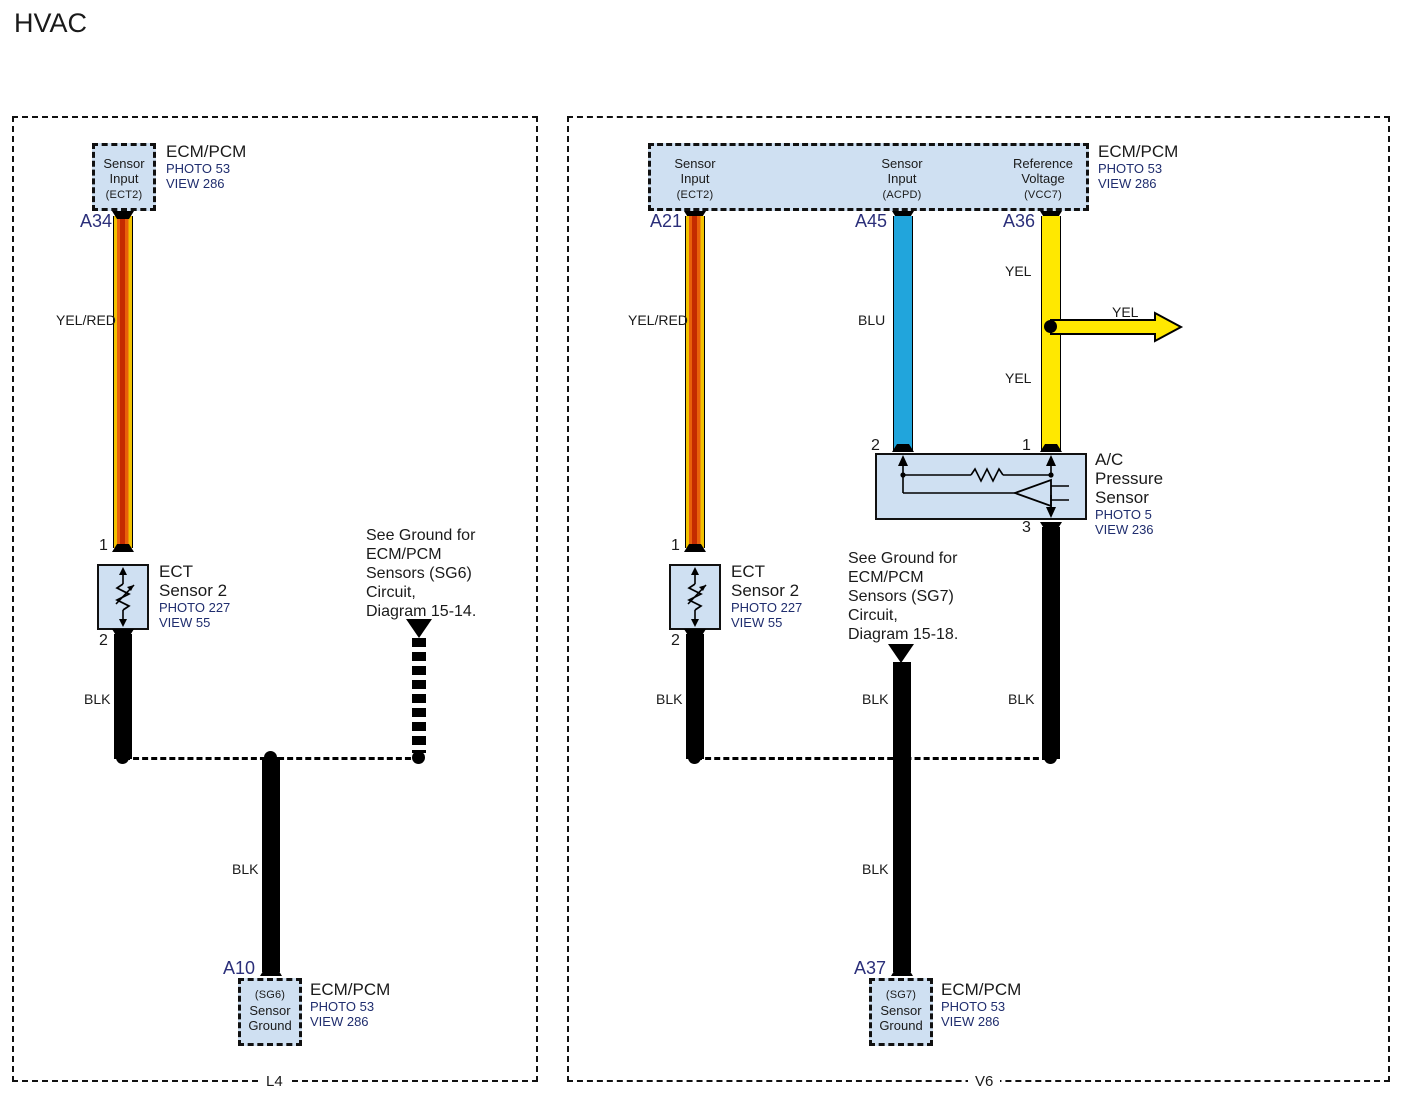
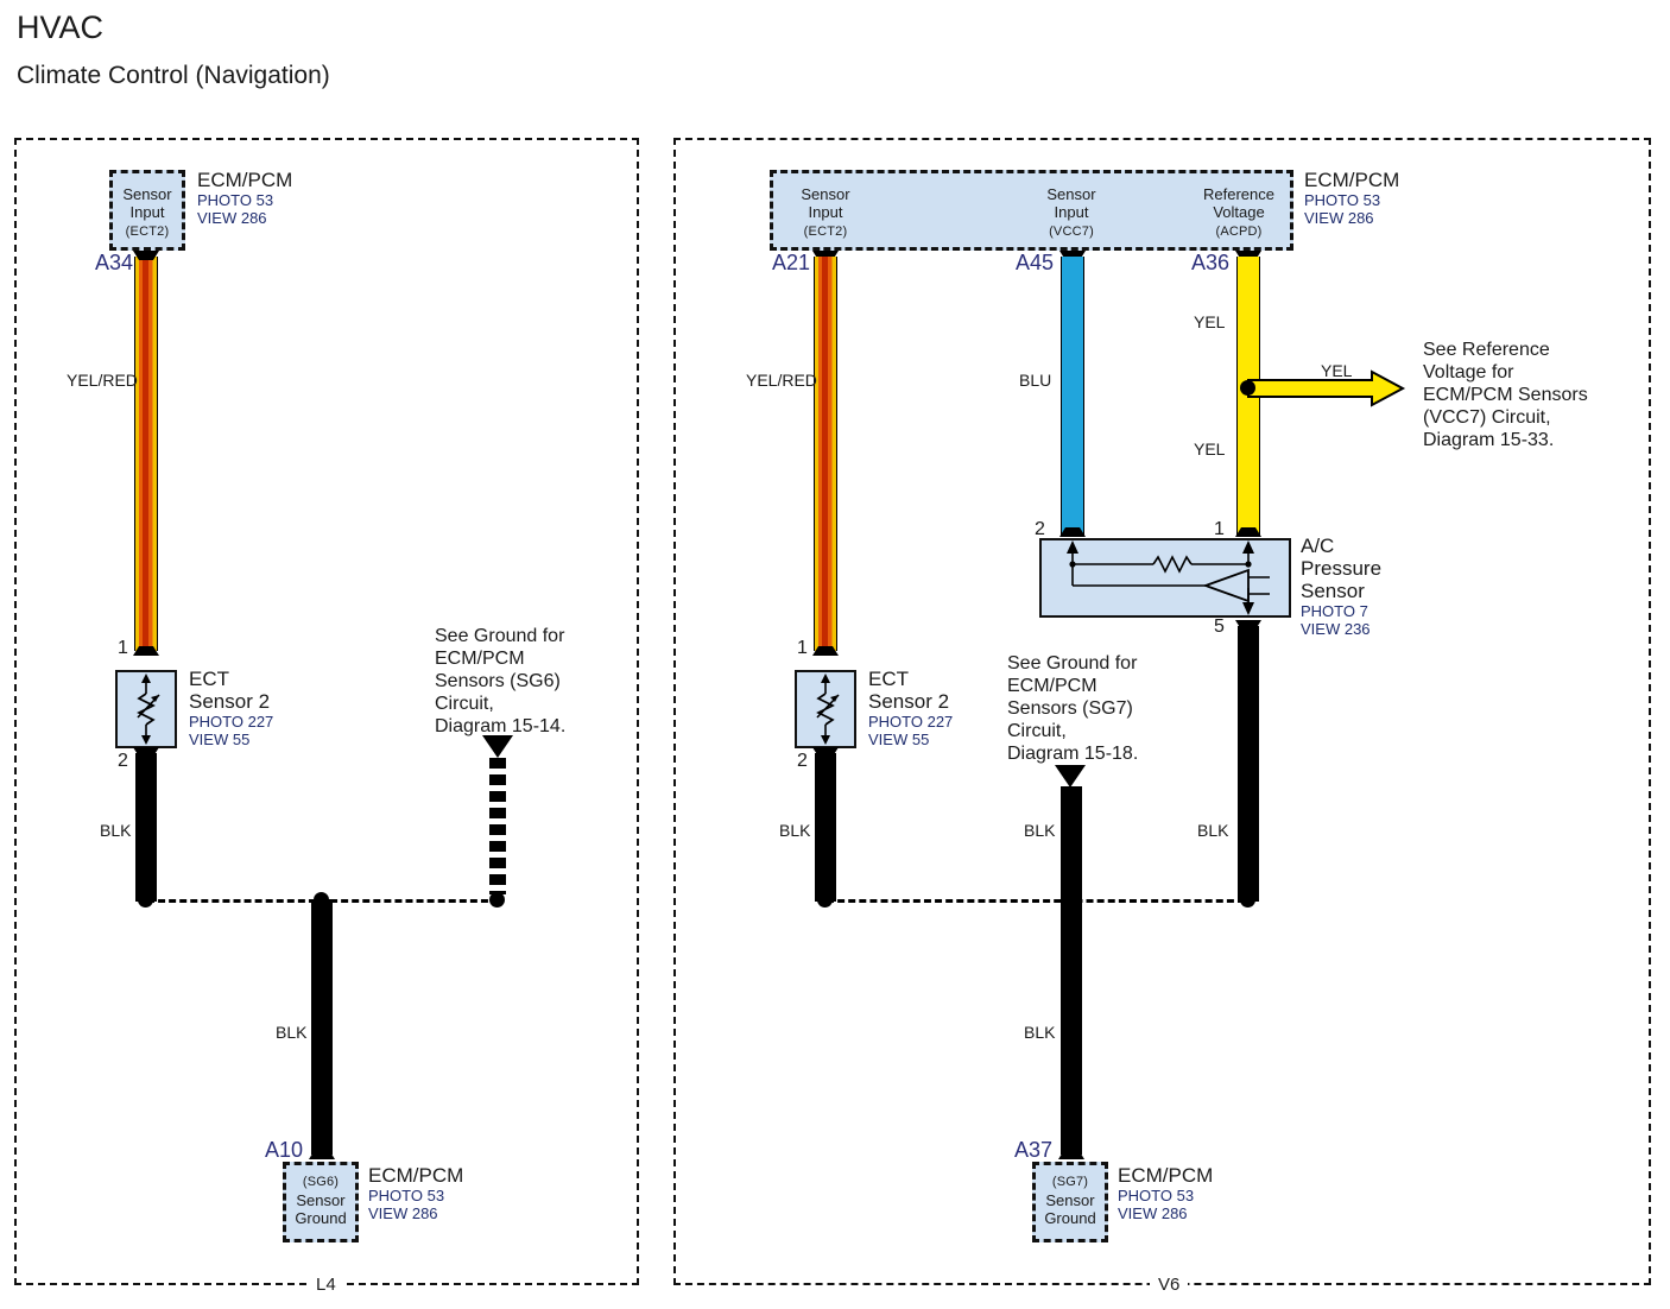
  HVAC
+ Climate Control (Navigation)
  L4
  Sensor
  Input
  (ECT2)
  ECM/PCM
  PHOTO 53
  VIEW 286
  A34
  YEL/RED
  1
  ECT
  Sensor 2
  PHOTO 227
  VIEW 55
  2
  BLK
  See Ground for
  ECM/PCM
  Sensors (SG6)
  Circuit,
  Diagram 15-14.
  BLK
  A10
  (SG6)
  Sensor
  Ground
  ECM/PCM
  PHOTO 53
  VIEW 286
  V6
  Sensor
  Input
  (ECT2)
  Sensor
  Input
- (ACPD)
+ (VCC7)
  Reference
  Voltage
- (VCC7)
+ (ACPD)
  ECM/PCM
  PHOTO 53
  VIEW 286
  A21
  A45
  A36
  YEL/RED
  BLU
  YEL
  YEL
  YEL
+ See Reference
+ Voltage for
+ ECM/PCM Sensors
+ (VCC7) Circuit,
+ Diagram 15-33.
  2
  1
  A/C
  Pressure
  Sensor
- PHOTO 5
+ PHOTO 7
  VIEW 236
- 3
+ 5
  BLK
  1
  ECT
  Sensor 2
  PHOTO 227
  VIEW 55
  2
  BLK
  See Ground for
  ECM/PCM
  Sensors (SG7)
  Circuit,
  Diagram 15-18.
  BLK
  BLK
  A37
  (SG7)
  Sensor
  Ground
  ECM/PCM
  PHOTO 53
  VIEW 286
